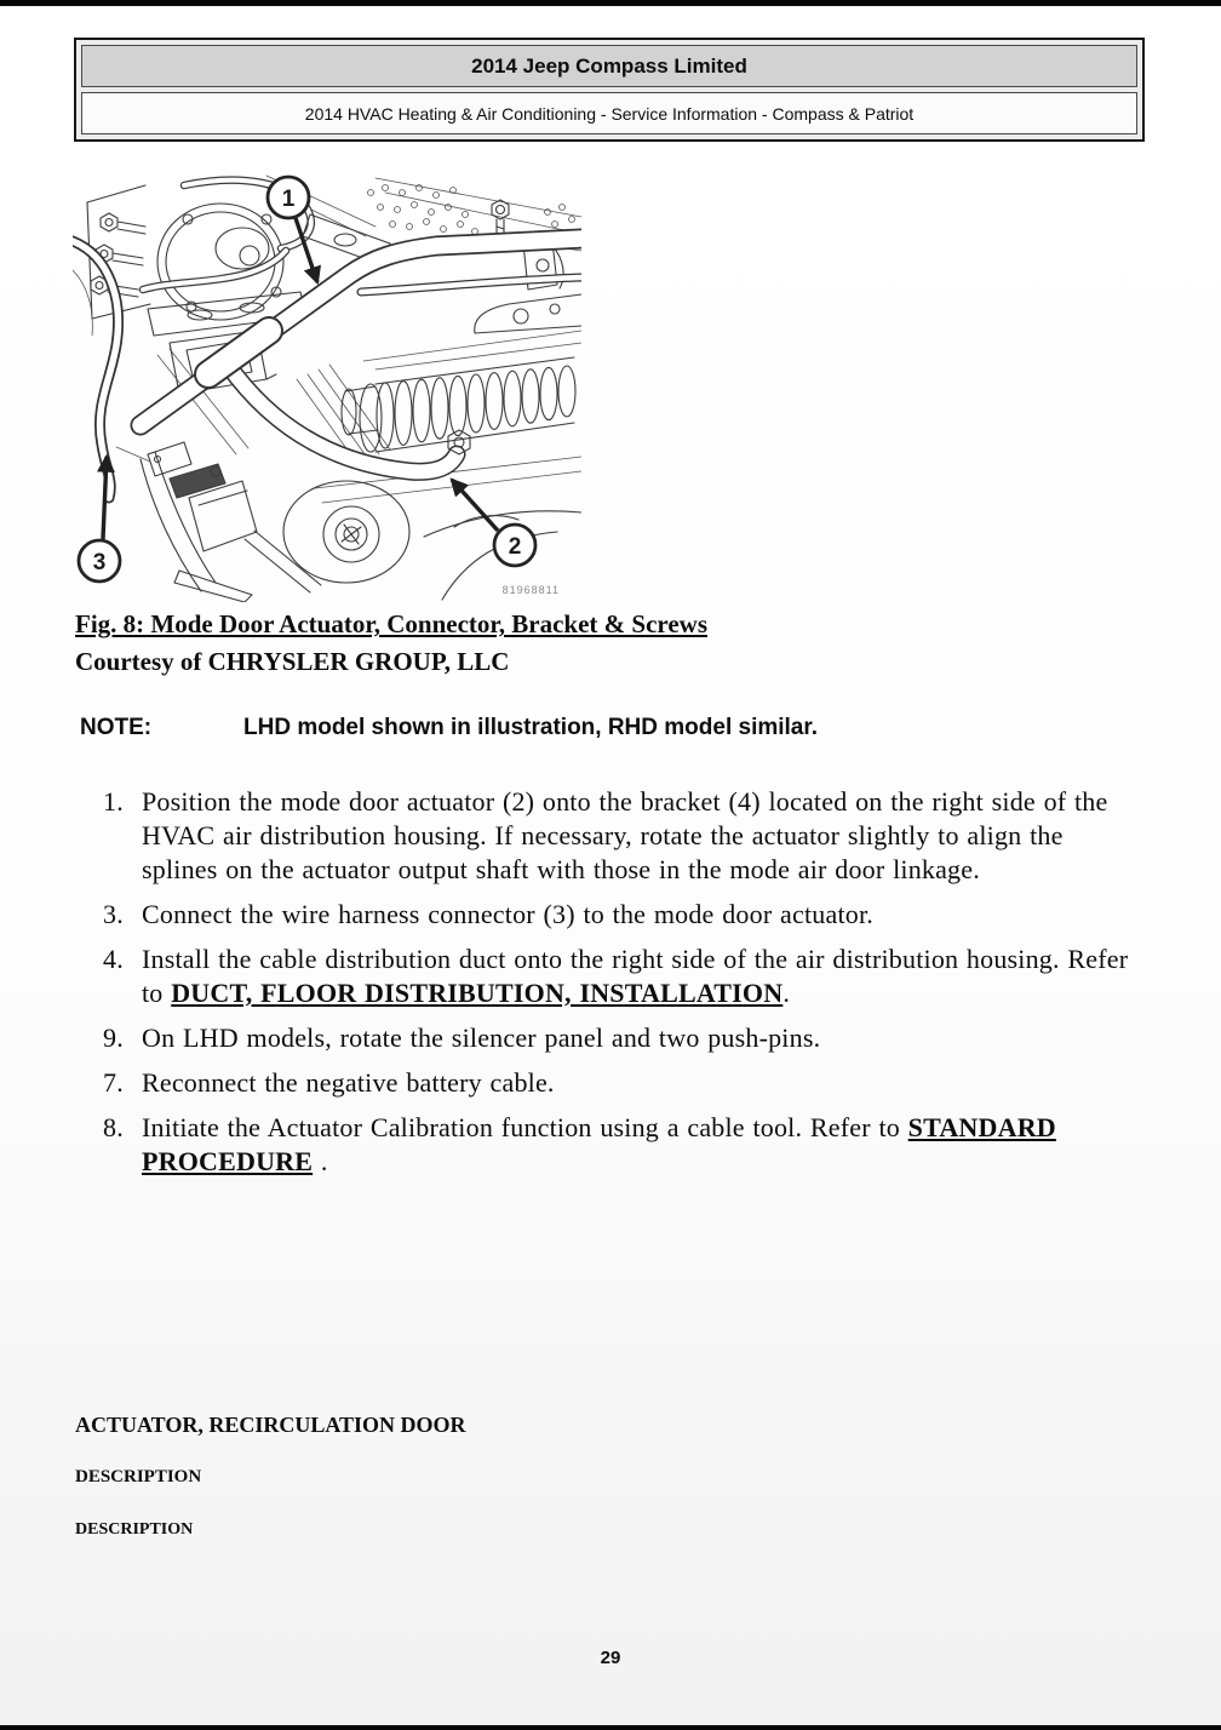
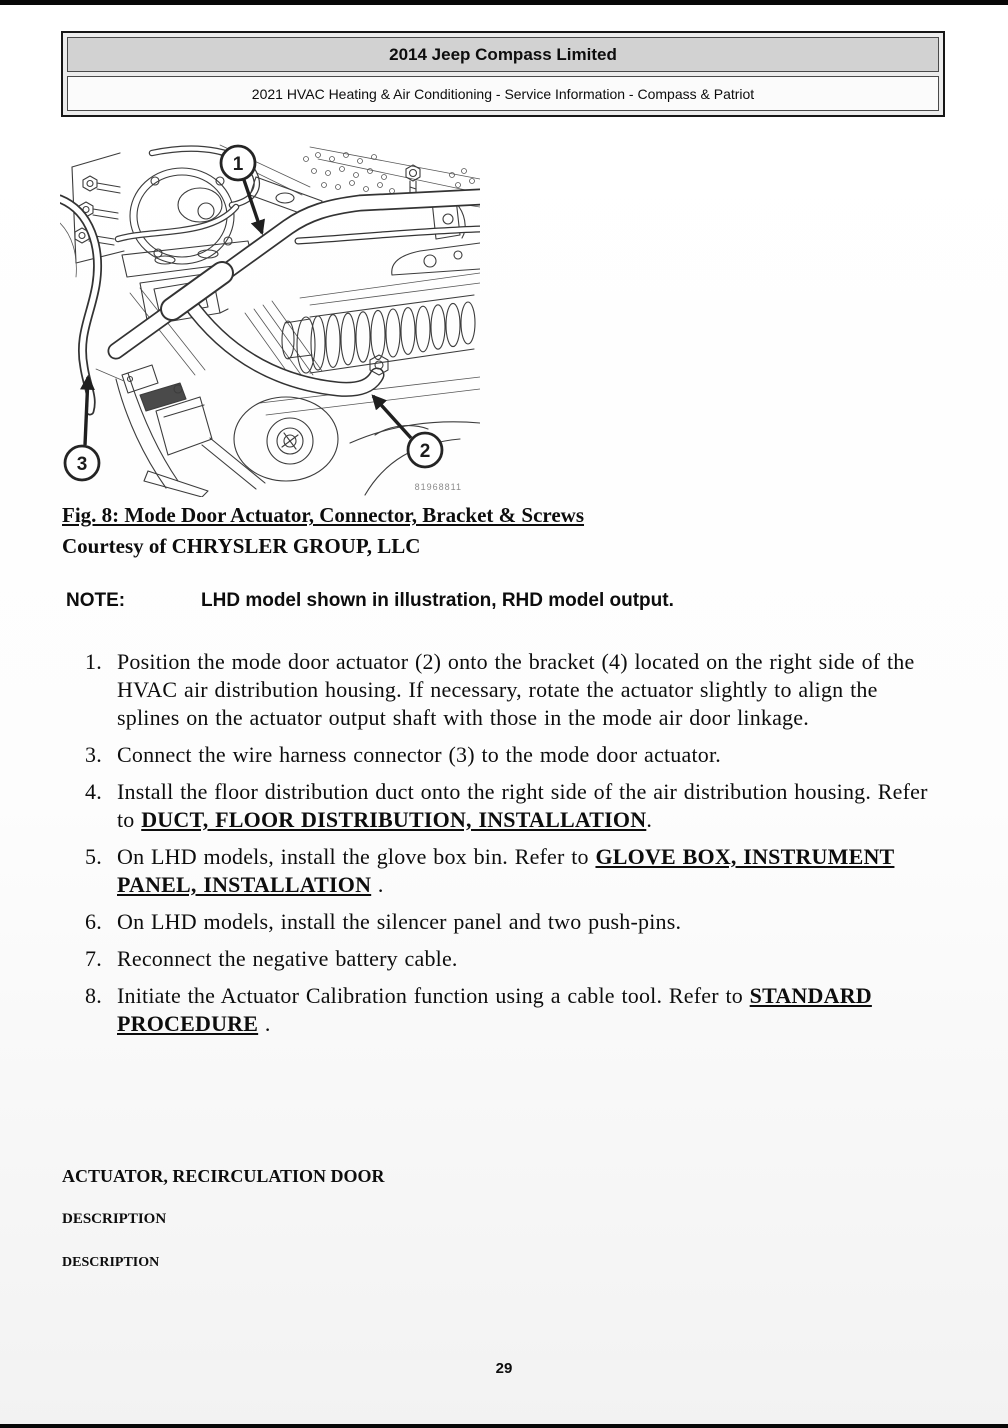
  2014 Jeep Compass Limited
- 2014 HVAC Heating & Air Conditioning - Service Information - Compass & Patriot
+ 2021 HVAC Heating & Air Conditioning - Service Information - Compass & Patriot
  1
  2
  3
  81968811
  Fig. 8: Mode Door Actuator, Connector, Bracket & Screws
  Courtesy of CHRYSLER GROUP, LLC
  NOTE:
- LHD model shown in illustration, RHD model similar.
+ LHD model shown in illustration, RHD model output.
  1.
  Position the mode door actuator (2) onto the bracket (4) located on the right side of the HVAC air distribution housing. If necessary, rotate the actuator slightly to align the splines on the actuator output shaft with those in the mode air door linkage.
  3.
  Connect the wire harness connector (3) to the mode door actuator.
  4.
- Install the cable distribution duct onto the right side of the air distribution housing. Refer to DUCT, FLOOR DISTRIBUTION, INSTALLATION.
+ Install the floor distribution duct onto the right side of the air distribution housing. Refer to DUCT, FLOOR DISTRIBUTION, INSTALLATION.
+ 5.
+ On LHD models, install the glove box bin. Refer to GLOVE BOX, INSTRUMENT PANEL, INSTALLATION .
- 9.
+ 6.
- On LHD models, rotate the silencer panel and two push-pins.
+ On LHD models, install the silencer panel and two push-pins.
  7.
  Reconnect the negative battery cable.
  8.
  Initiate the Actuator Calibration function using a cable tool. Refer to STANDARD PROCEDURE .
  ACTUATOR, RECIRCULATION DOOR
  DESCRIPTION
  DESCRIPTION
  29
